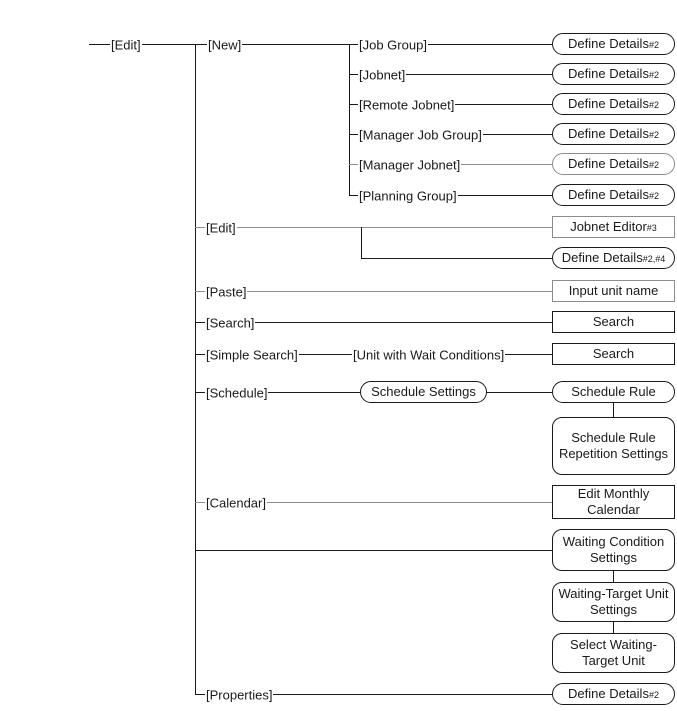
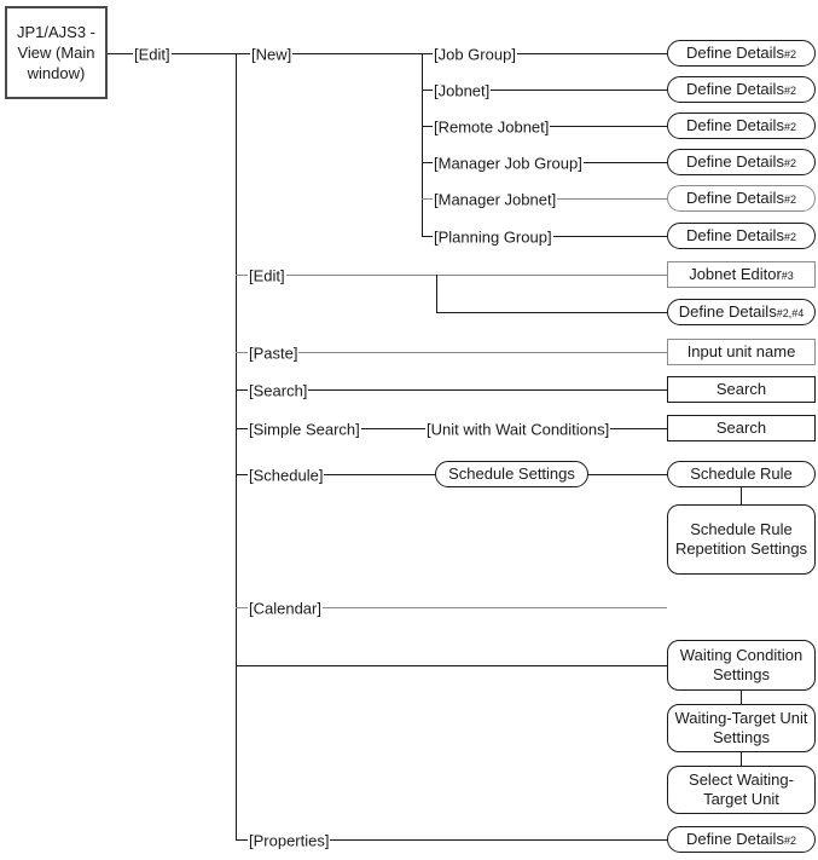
+ JP1/AJS3 - View (Main window)
  [Edit]
  [New]
  [Job Group]
  [Jobnet]
  [Remote Jobnet]
  [Manager Job Group]
  [Manager Jobnet]
  [Planning Group]
  [Edit]
  [Paste]
  [Search]
  [Simple Search]
  [Unit with Wait Conditions]
  [Schedule]
  [Calendar]
  [Properties]
  Schedule Settings
  Define Details
  #2
  Define Details
  #2
  Define Details
  #2
  Define Details
  #2
  Define Details
  #2
  Define Details
  #2
  Jobnet Editor
  #3
  Define Details
  #2,#4
  Input unit name
  Search
  Search
  Schedule Rule
  Schedule Rule Repetition Settings
- Edit Monthly Calendar
  Waiting Condition Settings
  Waiting-Target Unit Settings
  Select Waiting-Target Unit
  Define Details
  #2
